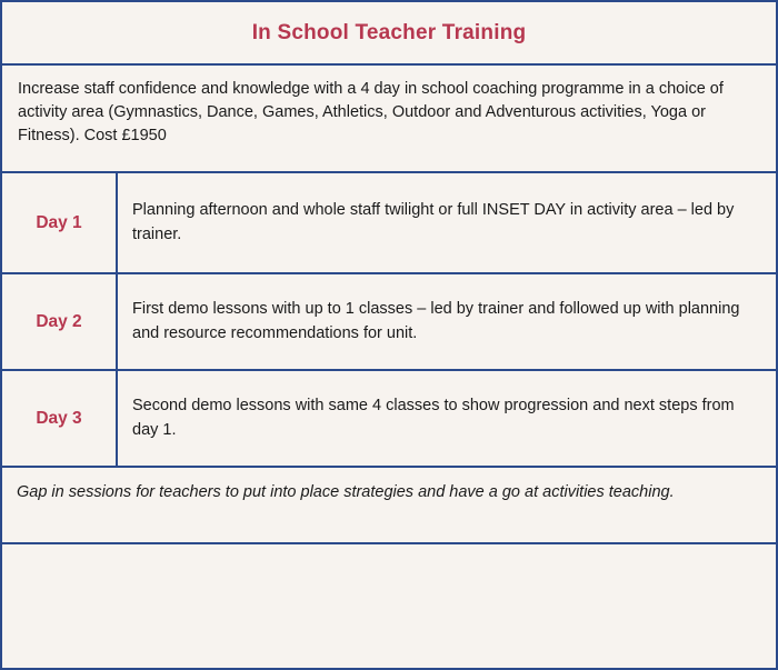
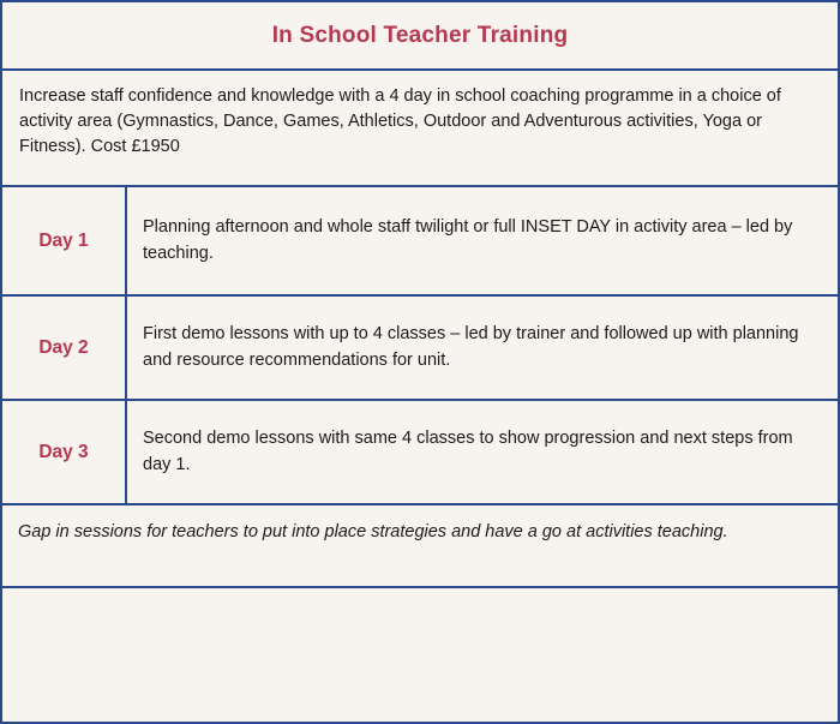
  In School Teacher Training
  Increase staff confidence and knowledge with a 4 day in school coaching programme in a choice of activity area (Gymnastics, Dance, Games, Athletics, Outdoor and Adventurous activities, Yoga or Fitness). Cost £1950
  Day 1
- Planning afternoon and whole staff twilight or full INSET DAY in activity area – led by trainer.
+ Planning afternoon and whole staff twilight or full INSET DAY in activity area – led by teaching.
  Day 2
- First demo lessons with up to 1 classes – led by trainer and followed up with planning and resource recommendations for unit.
+ First demo lessons with up to 4 classes – led by trainer and followed up with planning and resource recommendations for unit.
  Day 3
  Second demo lessons with same 4 classes to show progression and next steps from day 1.
  Gap in sessions for teachers to put into place strategies and have a go at activities teaching.
